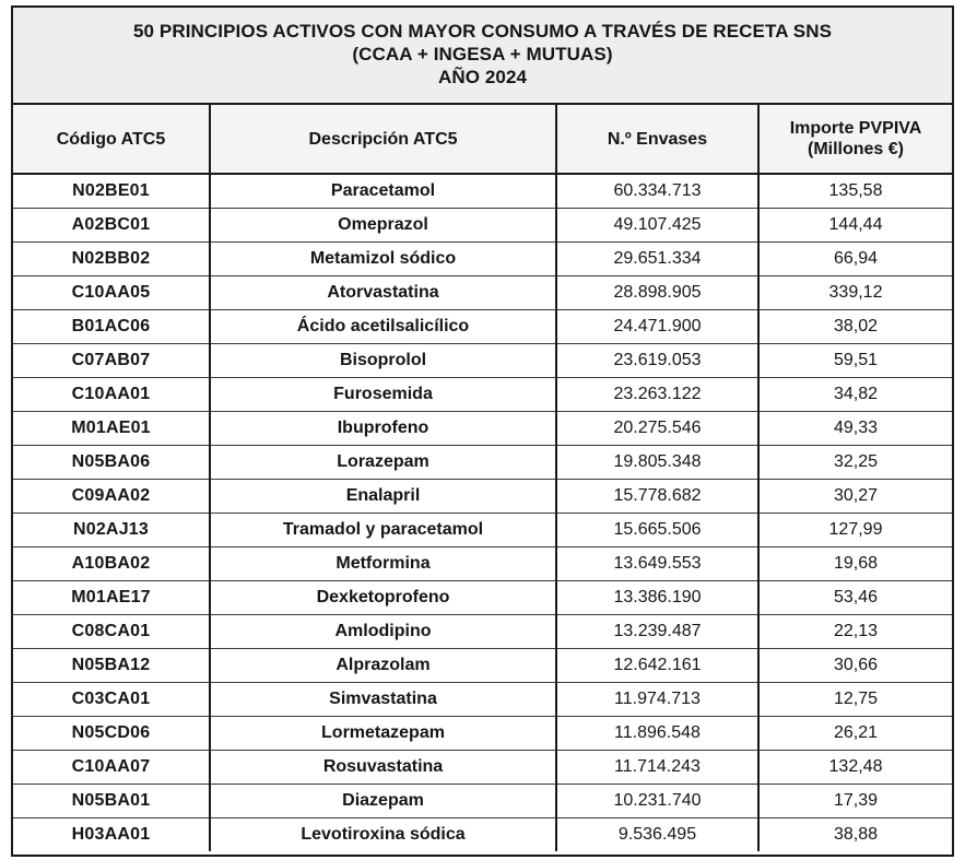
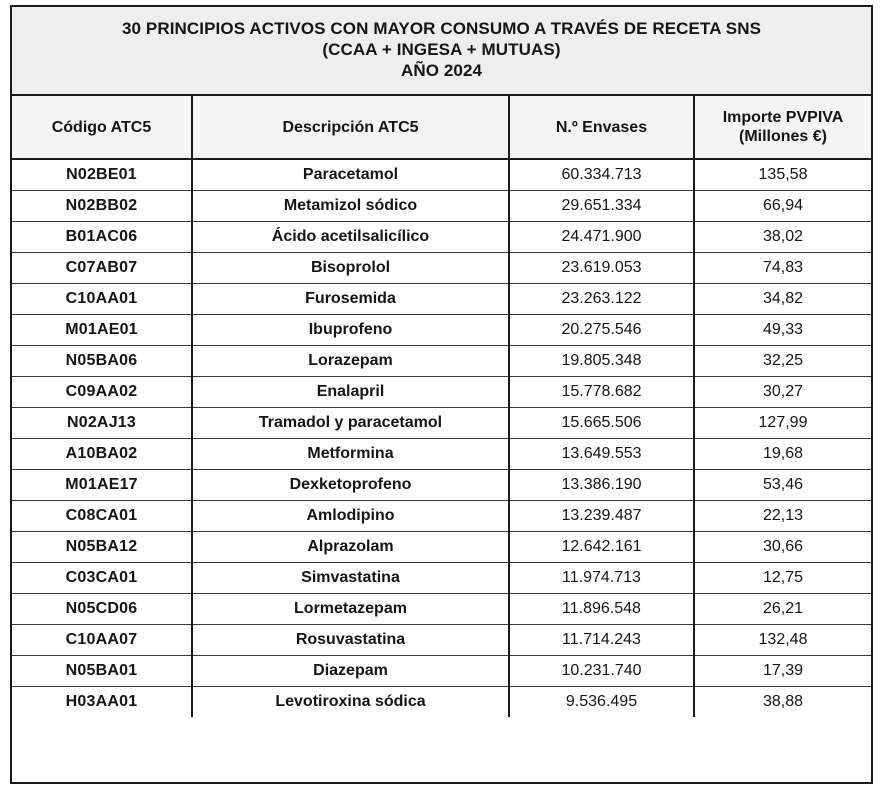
- 50 PRINCIPIOS ACTIVOS CON MAYOR CONSUMO A TRAVÉS DE RECETA SNS
+ 30 PRINCIPIOS ACTIVOS CON MAYOR CONSUMO A TRAVÉS DE RECETA SNS
  (CCAA + INGESA + MUTUAS)
  AÑO 2024
  Código ATC5	Descripción ATC5	N.º Envases	Importe PVPIVA (Millones €)
  N02BE01	Paracetamol	60.334.713	135,58
- A02BC01	Omeprazol	49.107.425	144,44
  N02BB02	Metamizol sódico	29.651.334	66,94
- C10AA05	Atorvastatina	28.898.905	339,12
  B01AC06	Ácido acetilsalicílico	24.471.900	38,02
- C07AB07	Bisoprolol	23.619.053	59,51
+ C07AB07	Bisoprolol	23.619.053	74,83
  C10AA01	Furosemida	23.263.122	34,82
  M01AE01	Ibuprofeno	20.275.546	49,33
  N05BA06	Lorazepam	19.805.348	32,25
  C09AA02	Enalapril	15.778.682	30,27
  N02AJ13	Tramadol y paracetamol	15.665.506	127,99
  A10BA02	Metformina	13.649.553	19,68
  M01AE17	Dexketoprofeno	13.386.190	53,46
  C08CA01	Amlodipino	13.239.487	22,13
  N05BA12	Alprazolam	12.642.161	30,66
  C03CA01	Simvastatina	11.974.713	12,75
  N05CD06	Lormetazepam	11.896.548	26,21
  C10AA07	Rosuvastatina	11.714.243	132,48
  N05BA01	Diazepam	10.231.740	17,39
  H03AA01	Levotiroxina sódica	9.536.495	38,88
